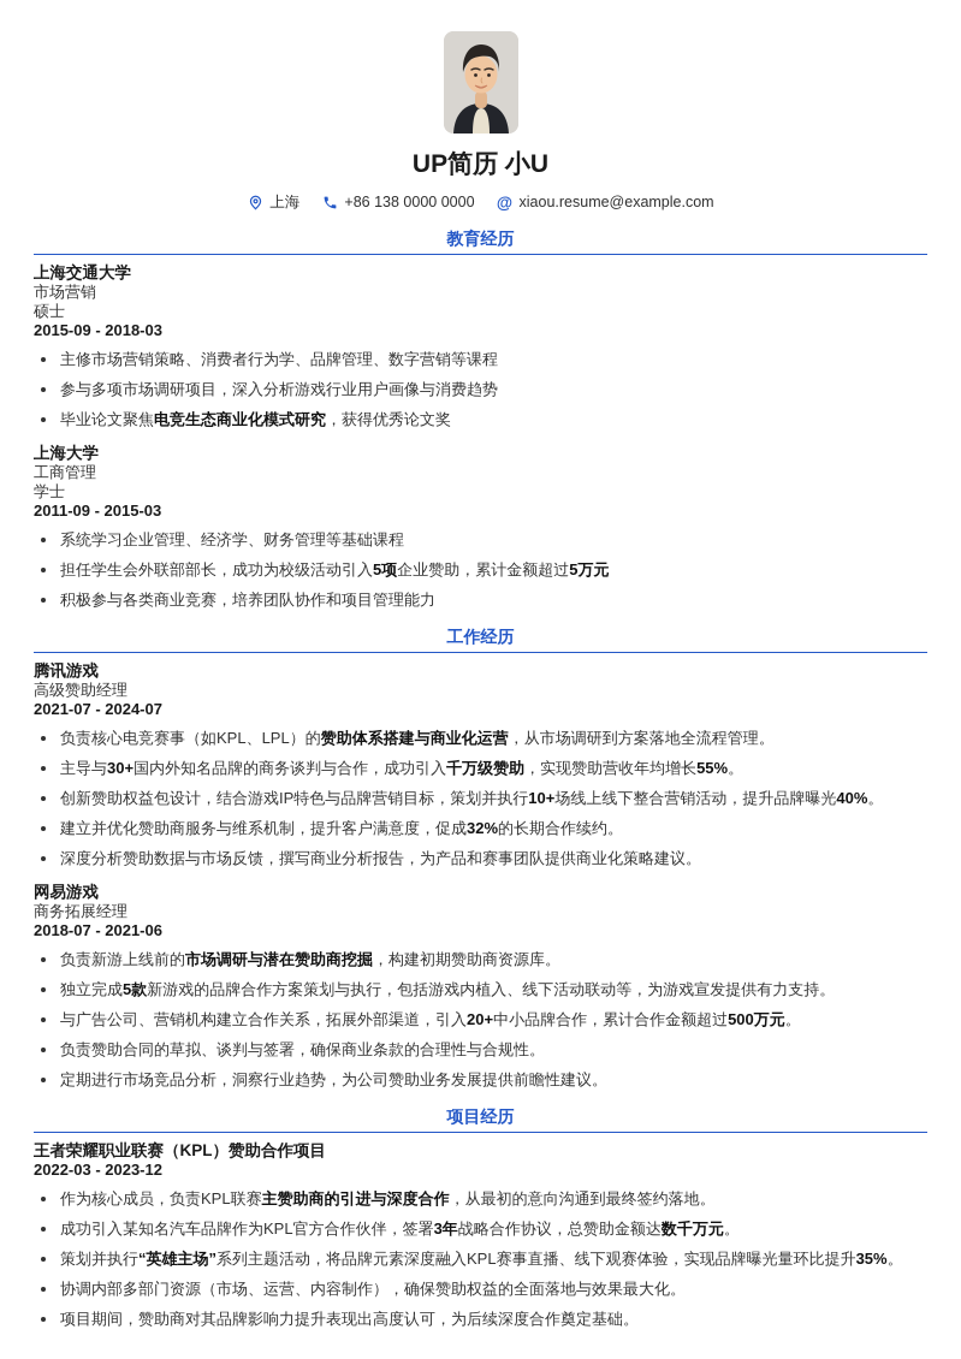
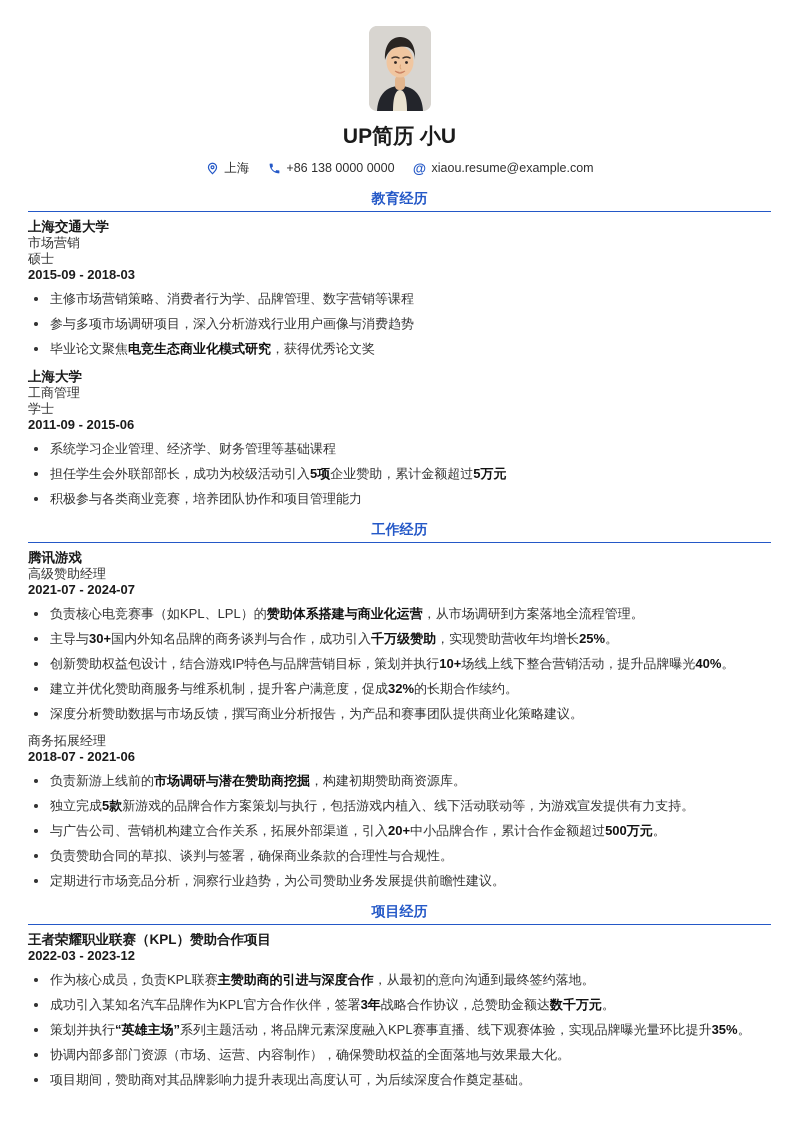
  UP简历 小U
  上海
  +86 138 0000 0000
  @
  xiaou.resume@example.com
  教育经历
  上海交通大学
  市场营销
  硕士
  2015-09 - 2018-03
  主修市场营销策略、消费者行为学、品牌管理、数字营销等课程
  参与多项市场调研项目，深入分析游戏行业用户画像与消费趋势
  毕业论文聚焦电竞生态商业化模式研究，获得优秀论文奖
  上海大学
  工商管理
  学士
- 2011-09 - 2015-03
+ 2011-09 - 2015-06
  系统学习企业管理、经济学、财务管理等基础课程
  担任学生会外联部部长，成功为校级活动引入5项企业赞助，累计金额超过5万元
  积极参与各类商业竞赛，培养团队协作和项目管理能力
  工作经历
  腾讯游戏
  高级赞助经理
  2021-07 - 2024-07
  负责核心电竞赛事（如KPL、LPL）的赞助体系搭建与商业化运营，从市场调研到方案落地全流程管理。
- 主导与30+国内外知名品牌的商务谈判与合作，成功引入千万级赞助，实现赞助营收年均增长55%。
+ 主导与30+国内外知名品牌的商务谈判与合作，成功引入千万级赞助，实现赞助营收年均增长25%。
  创新赞助权益包设计，结合游戏IP特色与品牌营销目标，策划并执行10+场线上线下整合营销活动，提升品牌曝光40%。
  建立并优化赞助商服务与维系机制，提升客户满意度，促成32%的长期合作续约。
  深度分析赞助数据与市场反馈，撰写商业分析报告，为产品和赛事团队提供商业化策略建议。
- 网易游戏
  商务拓展经理
  2018-07 - 2021-06
  负责新游上线前的市场调研与潜在赞助商挖掘，构建初期赞助商资源库。
  独立完成5款新游戏的品牌合作方案策划与执行，包括游戏内植入、线下活动联动等，为游戏宣发提供有力支持。
  与广告公司、营销机构建立合作关系，拓展外部渠道，引入20+中小品牌合作，累计合作金额超过500万元。
  负责赞助合同的草拟、谈判与签署，确保商业条款的合理性与合规性。
  定期进行市场竞品分析，洞察行业趋势，为公司赞助业务发展提供前瞻性建议。
  项目经历
  王者荣耀职业联赛（KPL）赞助合作项目
  2022-03 - 2023-12
  作为核心成员，负责KPL联赛主赞助商的引进与深度合作，从最初的意向沟通到最终签约落地。
  成功引入某知名汽车品牌作为KPL官方合作伙伴，签署3年战略合作协议，总赞助金额达数千万元。
  策划并执行“英雄主场”系列主题活动，将品牌元素深度融入KPL赛事直播、线下观赛体验，实现品牌曝光量环比提升35%。
  协调内部多部门资源（市场、运营、内容制作），确保赞助权益的全面落地与效果最大化。
  项目期间，赞助商对其品牌影响力提升表现出高度认可，为后续深度合作奠定基础。
